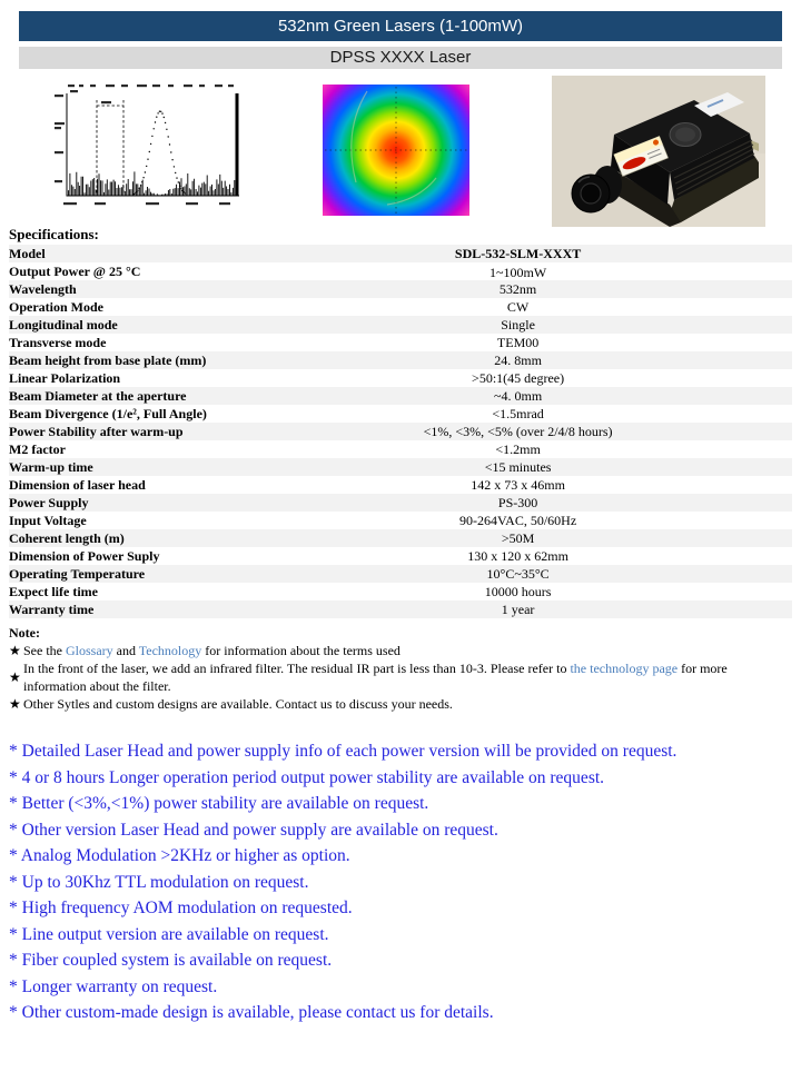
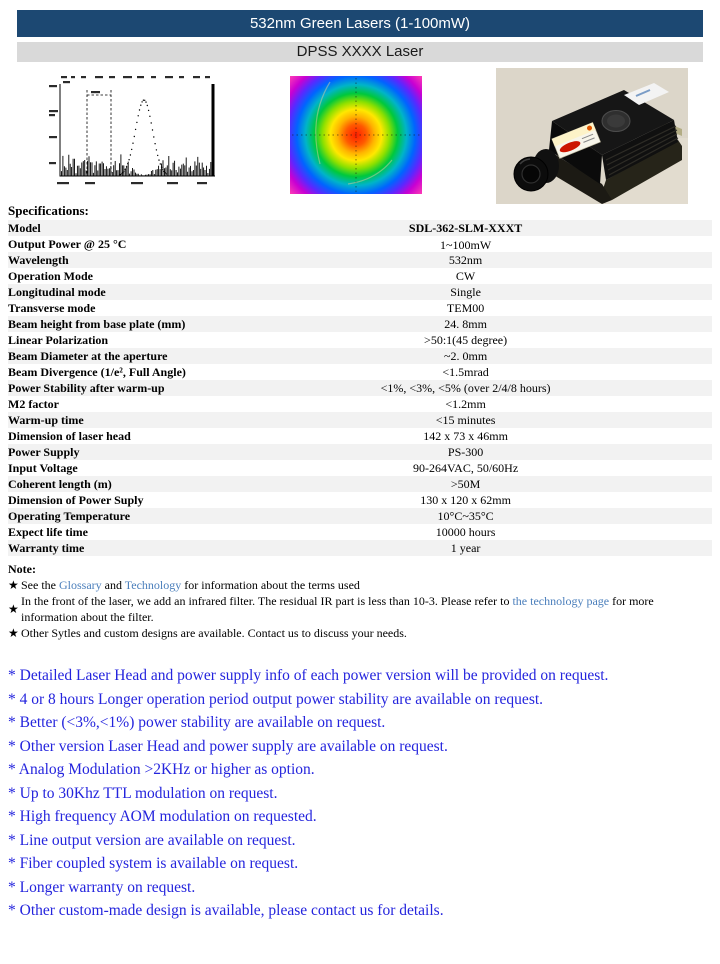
  532nm Green Lasers (1-100mW)
  DPSS XXXX Laser
  Specifications:
- Model	SDL-532-SLM-XXXT
+ Model	SDL-362-SLM-XXXT
  Output Power @ 25 °C	1~100mW
  Wavelength	532nm
  Operation Mode	CW
  Longitudinal mode	Single
  Transverse mode	TEM00
  Beam height from base plate (mm)	24. 8mm
  Linear Polarization	>50:1(45 degree)
- Beam Diameter at the aperture	~4. 0mm
+ Beam Diameter at the aperture	~2. 0mm
  Beam Divergence (1/e², Full Angle)	<1.5mrad
  Power Stability after warm-up	<1%, <3%, <5% (over 2/4/8 hours)
  M2 factor	<1.2mm
  Warm-up time	<15 minutes
  Dimension of laser head	142 x 73 x 46mm
  Power Supply	PS-300
  Input Voltage	90-264VAC, 50/60Hz
  Coherent length (m)	>50M
  Dimension of Power Suply	130 x 120 x 62mm
  Operating Temperature	10°C~35°C
  Expect life time	10000 hours
  Warranty time	1 year
  Note:
  ★
  See the Glossary and Technology for information about the terms used
  ★
  In the front of the laser, we add an infrared filter. The residual IR part is less than 10-3. Please refer to the technology page for more information about the filter.
  ★
  Other Sytles and custom designs are available. Contact us to discuss your needs.
  * Detailed Laser Head and power supply info of each power version will be provided on request.
  * 4 or 8 hours Longer operation period output power stability are available on request.
  * Better (<3%,<1%) power stability are available on request.
  * Other version Laser Head and power supply are available on request.
  * Analog Modulation >2KHz or higher as option.
  * Up to 30Khz TTL modulation on request.
  * High frequency AOM modulation on requested.
  * Line output version are available on request.
  * Fiber coupled system is available on request.
  * Longer warranty on request.
  * Other custom-made design is available, please contact us for details.
